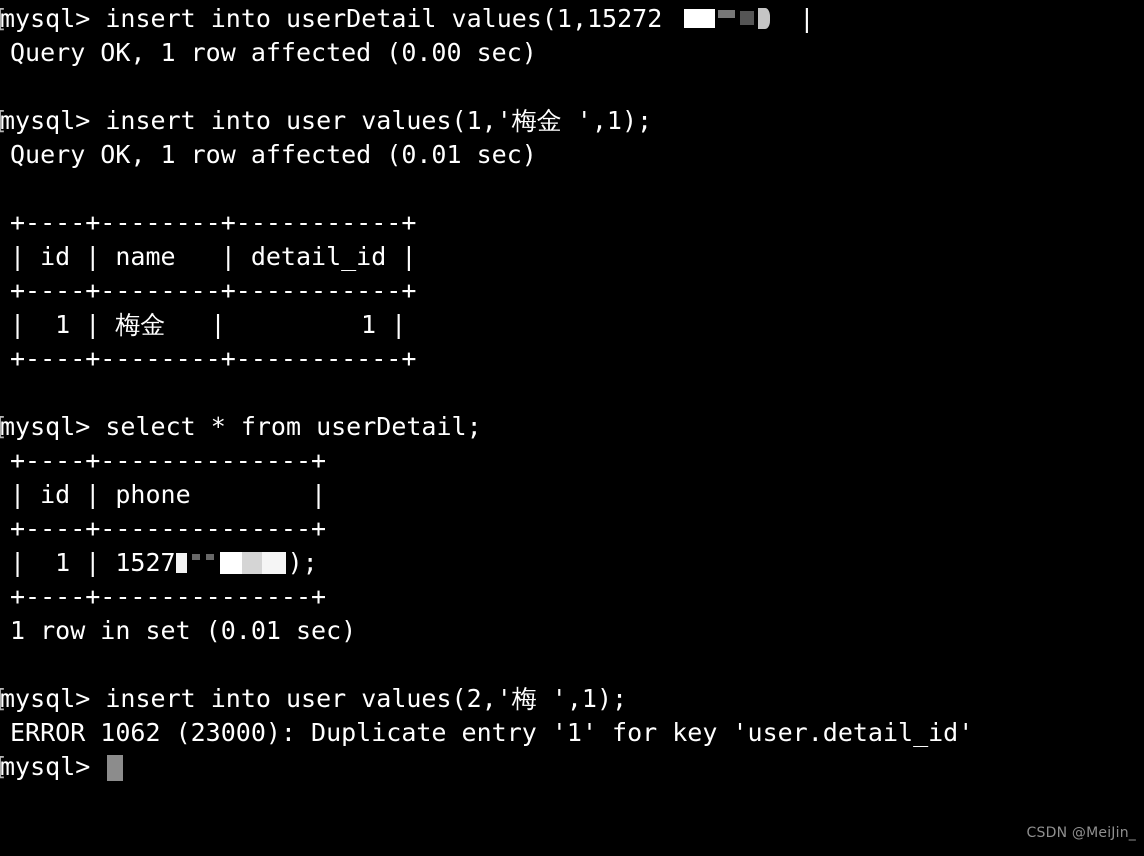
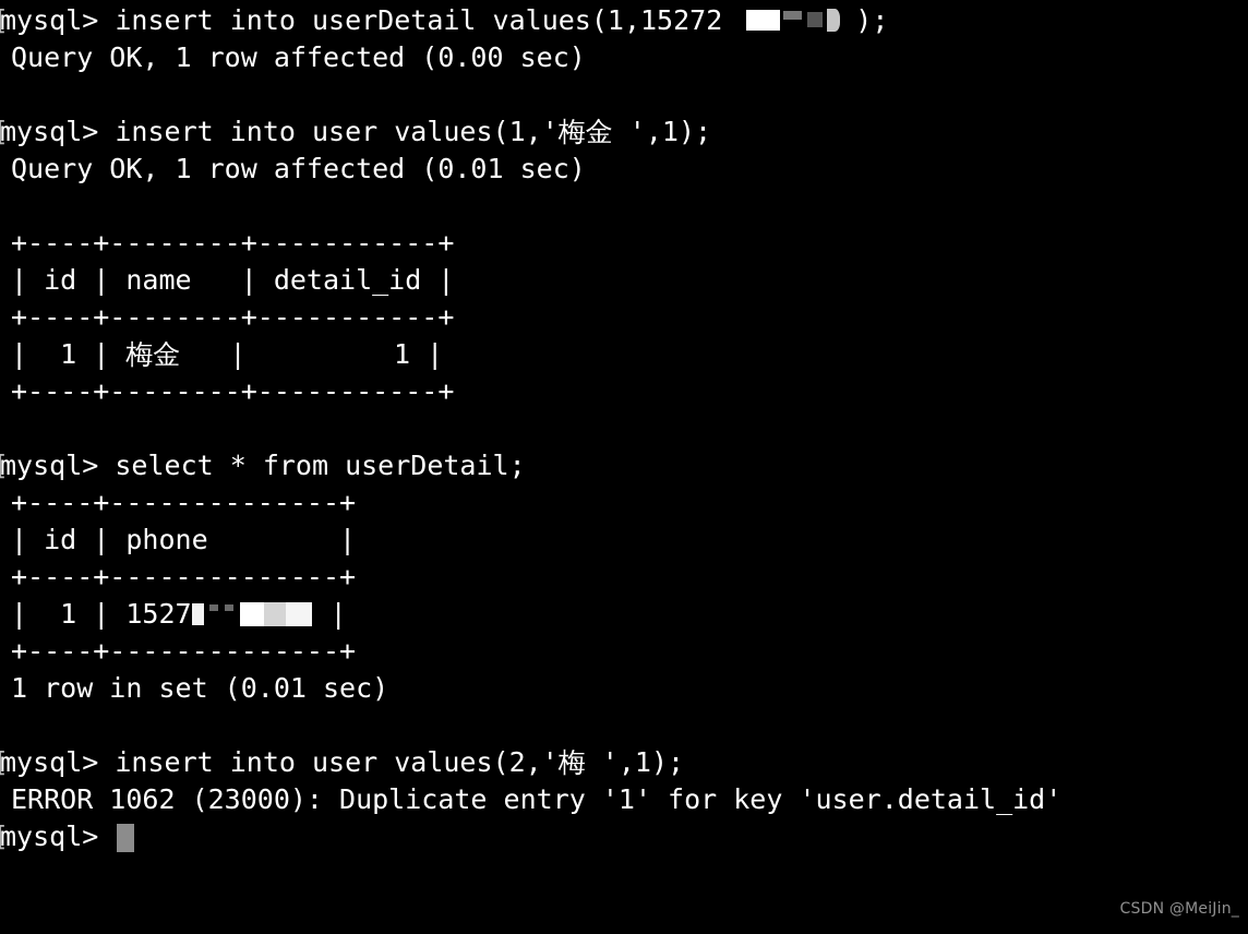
- mysql> insert into userDetail values(1,15272 |
+ mysql> insert into userDetail values(1,15272 );
  Query OK, 1 row affected (0.00 sec)
  mysql> insert into user values(1,'梅金 ',1);
  Query OK, 1 row affected (0.01 sec)
  +----+--------+-----------+
  | id | name | detail_id |
  +----+--------+-----------+
  | 1 | 梅金 | 1 |
  +----+--------+-----------+
  mysql> select * from userDetail;
  +----+--------------+
  | id | phone |
  +----+--------------+
- | 1 | 1527 );
+ | 1 | 1527 |
  +----+--------------+
  1 row in set (0.01 sec)
  mysql> insert into user values(2,'梅 ',1);
  ERROR 1062 (23000): Duplicate entry '1' for key 'user.detail_id'
  mysql>
  CSDN @MeiJin_
